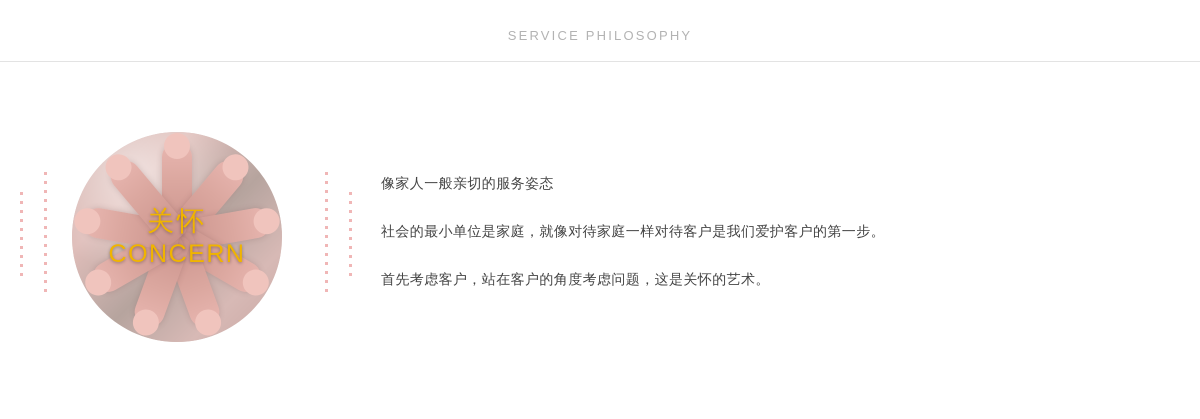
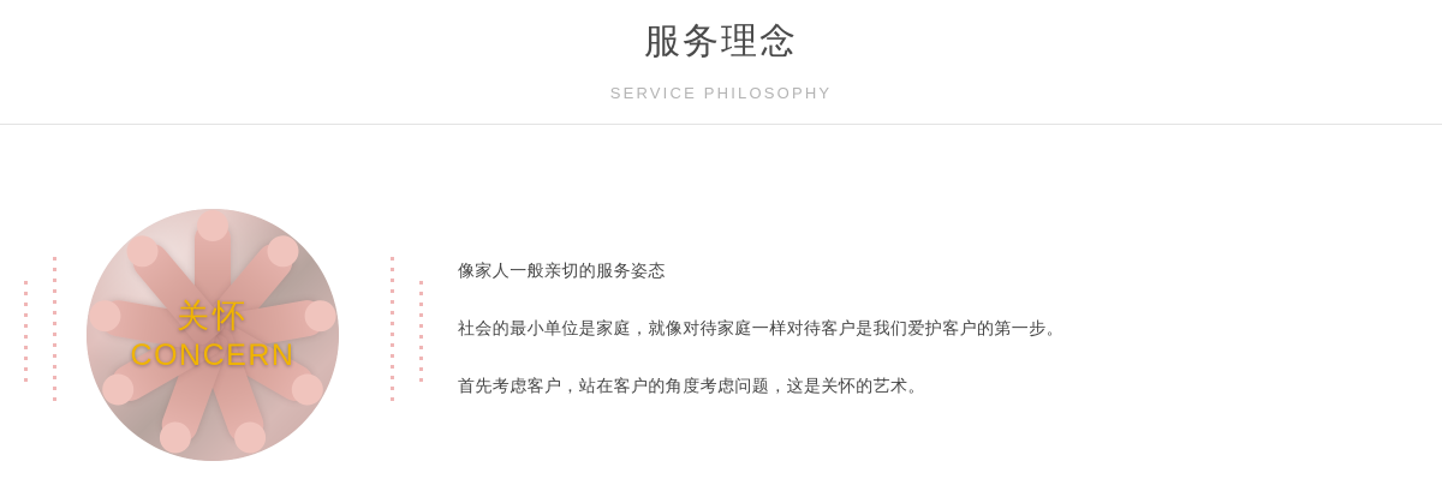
+ 服务理念
  SERVICE PHILOSOPHY
  关怀
  CONCERN
  像家人一般亲切的服务姿态
  社会的最小单位是家庭，就像对待家庭一样对待客户是我们爱护客户的第一步。
  首先考虑客户，站在客户的角度考虑问题，这是关怀的艺术。
